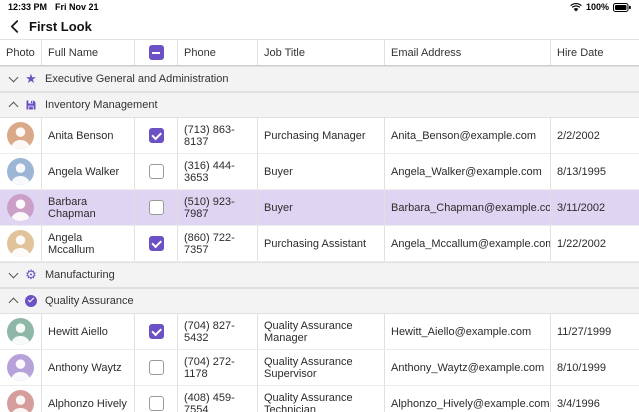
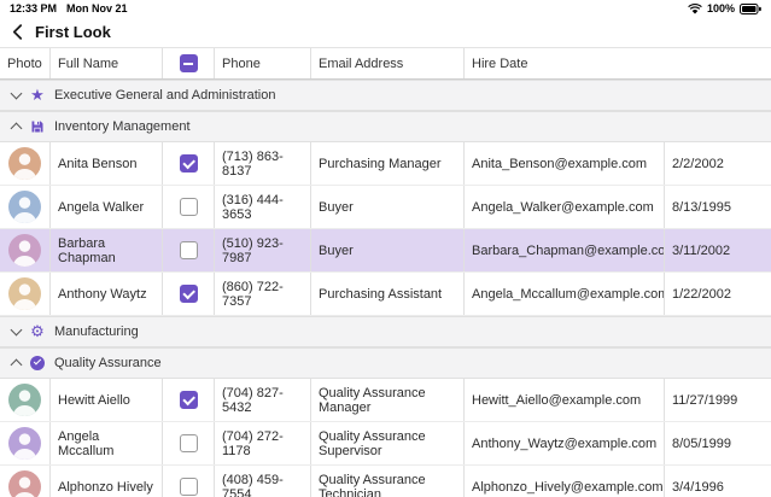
  12:33 PM
- Fri Nov 21
+ Mon Nov 21
  100%
  First Look
  Photo
  Full Name
  Phone
- Job Title
  Email Address
  Hire Date
  ★
  Executive General and Administration
  Inventory Management
  Anita Benson
  (713) 863-8137
  Purchasing Manager
  Anita_Benson@example.com
  2/2/2002
  Angela Walker
  (316) 444-3653
  Buyer
  Angela_Walker@example.com
  8/13/1995
  Barbara Chapman
  (510) 923-7987
  Buyer
  Barbara_Chapman@example.co
  3/11/2002
- Angela Mccallum
+ Anthony Waytz
  (860) 722-7357
  Purchasing Assistant
  Angela_Mccallum@example.com
  1/22/2002
  ⚙
  Manufacturing
  Quality Assurance
  Hewitt Aiello
  (704) 827-5432
  Quality Assurance Manager
  Hewitt_Aiello@example.com
  11/27/1999
- Anthony Waytz
+ Angela Mccallum
  (704) 272-1178
  Quality Assurance Supervisor
  Anthony_Waytz@example.com
- 8/10/1999
+ 8/05/1999
  Alphonzo Hively
  (408) 459-7554
  Quality Assurance Technician
  Alphonzo_Hively@example.com
  3/4/1996
